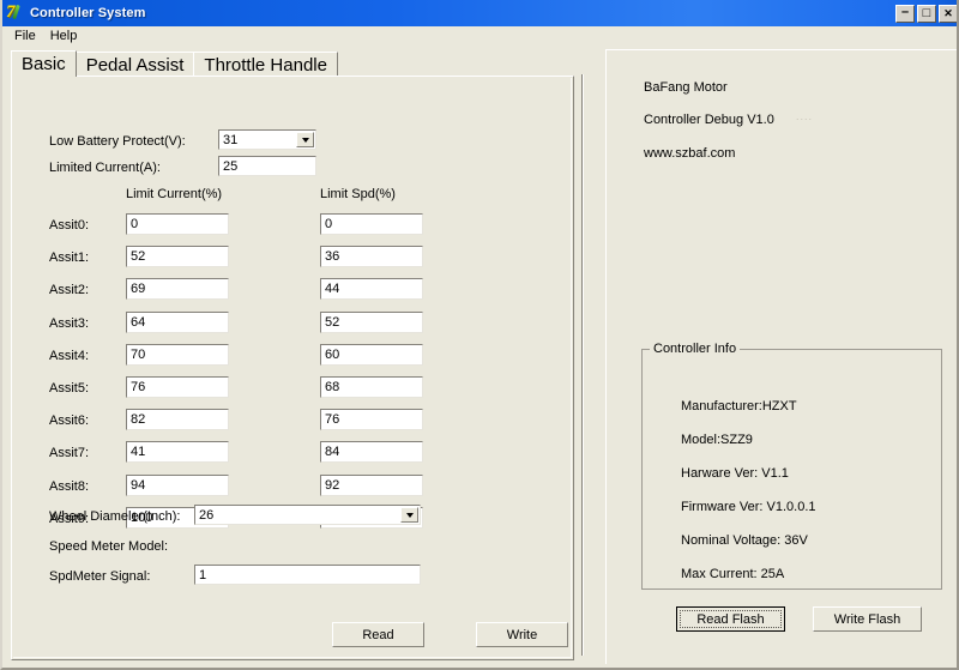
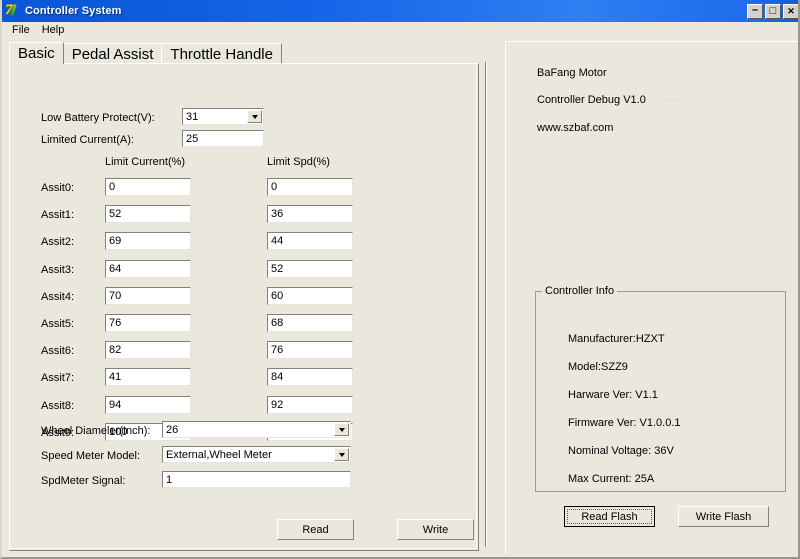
  7
  Controller System
  –
  □
  ✕
  File
  Help
  Basic
  Pedal Assist
  Throttle Handle
  Low Battery Protect(V):
  31
  Limited Current(A):
  25
  Limit Current(%)
  Limit Spd(%)
  Assit0:
  0
  0
  Assit1:
  52
  36
  Assit2:
  69
  44
  Assit3:
  64
  52
  Assit4:
  70
  60
  Assit5:
  76
  68
  Assit6:
  82
  76
  Assit7:
  41
  84
  Assit8:
  94
  92
  Assit9:
  100
  Wheel Diameler(Inch):
  26
  Speed Meter Model:
+ External,Wheel Meter
  SpdMeter Signal:
  1
  Read
  Write
  BaFang Motor
  Controller Debug V1.0
  ....
  www.szbaf.com
  Controller Info
  Manufacturer:HZXT
  Model:SZZ9
  Harware Ver: V1.1
  Firmware Ver: V1.0.0.1
  Nominal Voltage: 36V
  Max Current: 25A
  Read Flash
  Write Flash
